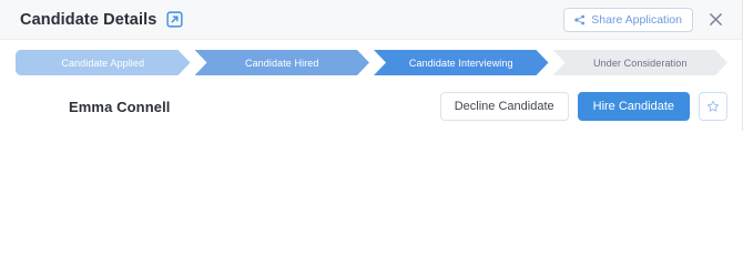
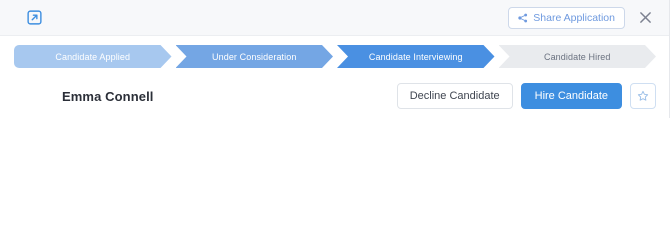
- Candidate Details
  Share Application
  Candidate Applied
- Candidate Hired
+ Under Consideration
  Candidate Interviewing
- Under Consideration
+ Candidate Hired
  Emma Connell
  Decline Candidate
  Hire Candidate
